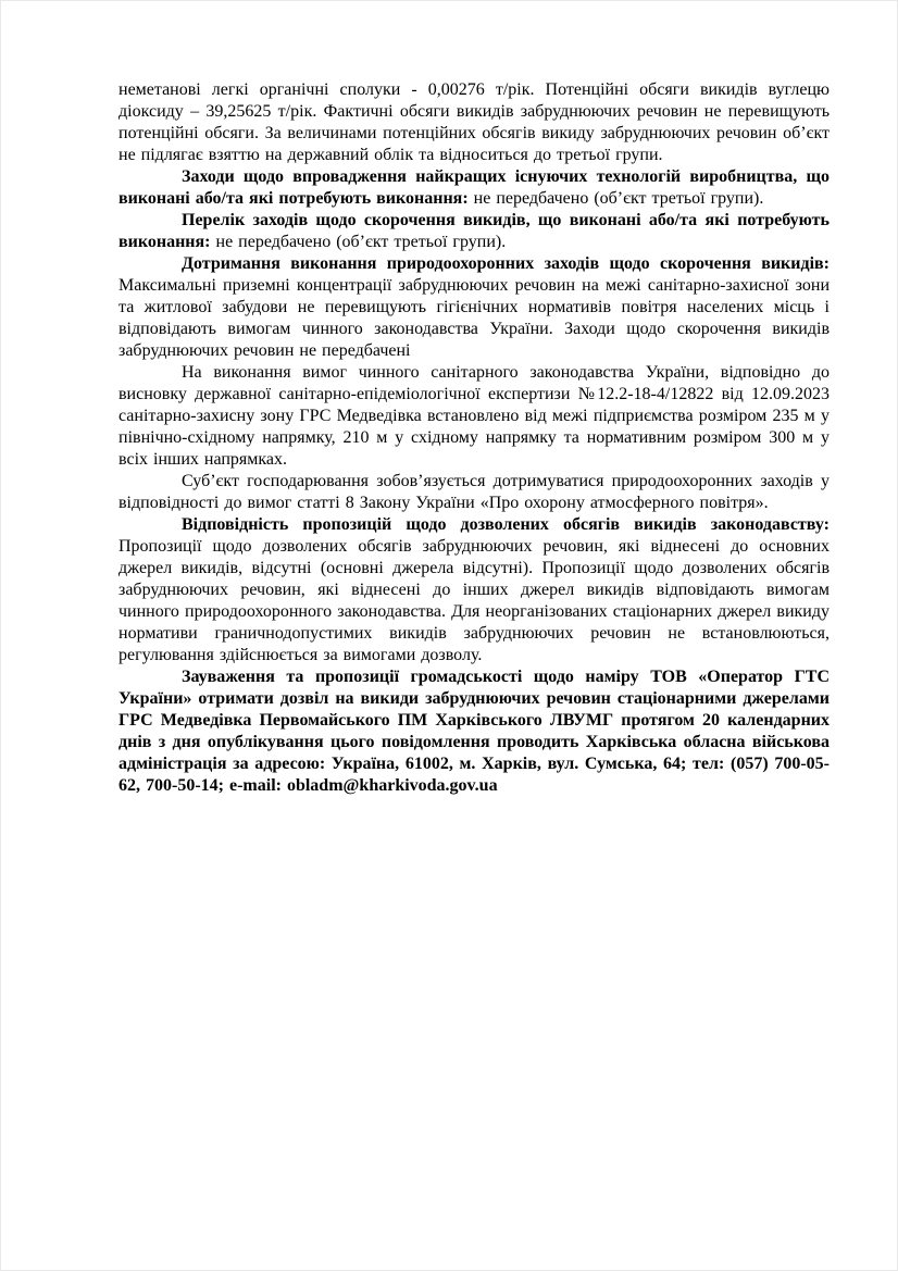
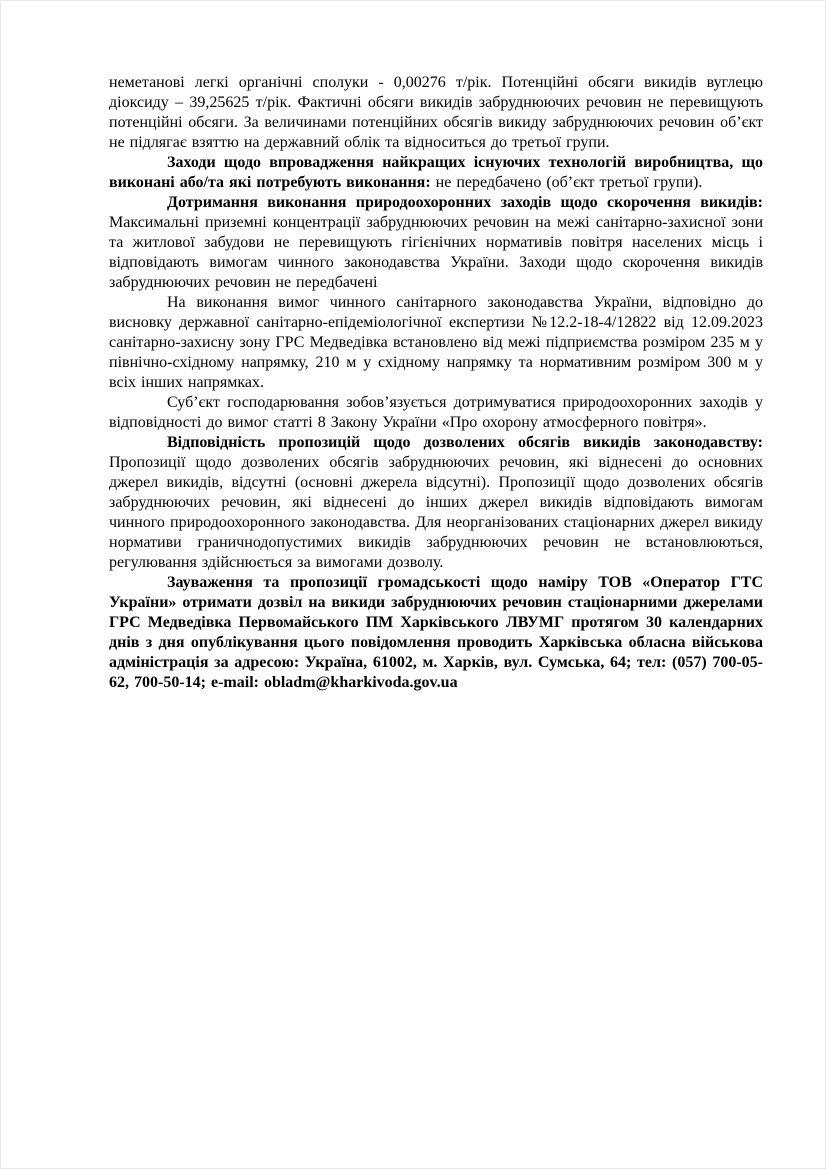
  неметанові легкі органічні сполуки - 0,00276 т/рік. Потенційні обсяги викидів вуглецю діоксиду – 39,25625 т/рік. Фактичні обсяги викидів забруднюючих речовин не перевищують потенційні обсяги. За величинами потенційних обсягів викиду забруднюючих речовин об’єкт не підлягає взяттю на державний облік та відноситься до третьої групи.
  Заходи щодо впровадження найкращих існуючих технологій виробництва, що виконані або/та які потребують виконання: не передбачено (об’єкт третьої групи).
- Перелік заходів щодо скорочення викидів, що виконані або/та які потребують виконання: не передбачено (об’єкт третьої групи).
  Дотримання виконання природоохоронних заходів щодо скорочення викидів: Максимальні приземні концентрації забруднюючих речовин на межі санітарно-захисної зони та житлової забудови не перевищують гігієнічних нормативів повітря населених місць і відповідають вимогам чинного законодавства України. Заходи щодо скорочення викидів забруднюючих речовин не передбачені
  На виконання вимог чинного санітарного законодавства України, відповідно до висновку державної санітарно-епідеміологічної експертизи №12.2-18-4/12822 від 12.09.2023 санітарно-захисну зону ГРС Медведівка встановлено від межі підприємства розміром 235 м у північно-східному напрямку, 210 м у східному напрямку та нормативним розміром 300 м у всіх інших напрямках.
  Суб’єкт господарювання зобов’язується дотримуватися природоохоронних заходів у відповідності до вимог статті 8 Закону України «Про охорону атмосферного повітря».
  Відповідність пропозицій щодо дозволених обсягів викидів законодавству: Пропозиції щодо дозволених обсягів забруднюючих речовин, які віднесені до основних джерел викидів, відсутні (основні джерела відсутні). Пропозиції щодо дозволених обсягів забруднюючих речовин, які віднесені до інших джерел викидів відповідають вимогам чинного природоохоронного законодавства. Для неорганізованих стаціонарних джерел викиду нормативи граничнодопустимих викидів забруднюючих речовин не встановлюються, регулювання здійснюється за вимогами дозволу.
- Зауваження та пропозиції громадськості щодо наміру ТОВ «Оператор ГТС України» отримати дозвіл на викиди забруднюючих речовин стаціонарними джерелами ГРС Медведівка Первомайського ПМ Харківського ЛВУМГ протягом 20 календарних днів з дня опублікування цього повідомлення проводить Харківська обласна військова адміністрація за адресою: Україна, 61002, м. Харків, вул. Сумська, 64; тел: (057) 700-05-62, 700-50-14; e-mail: obladm@kharkivoda.gov.ua
+ Зауваження та пропозиції громадськості щодо наміру ТОВ «Оператор ГТС України» отримати дозвіл на викиди забруднюючих речовин стаціонарними джерелами ГРС Медведівка Первомайського ПМ Харківського ЛВУМГ протягом 30 календарних днів з дня опублікування цього повідомлення проводить Харківська обласна військова адміністрація за адресою: Україна, 61002, м. Харків, вул. Сумська, 64; тел: (057) 700-05-62, 700-50-14; e-mail: obladm@kharkivoda.gov.ua
